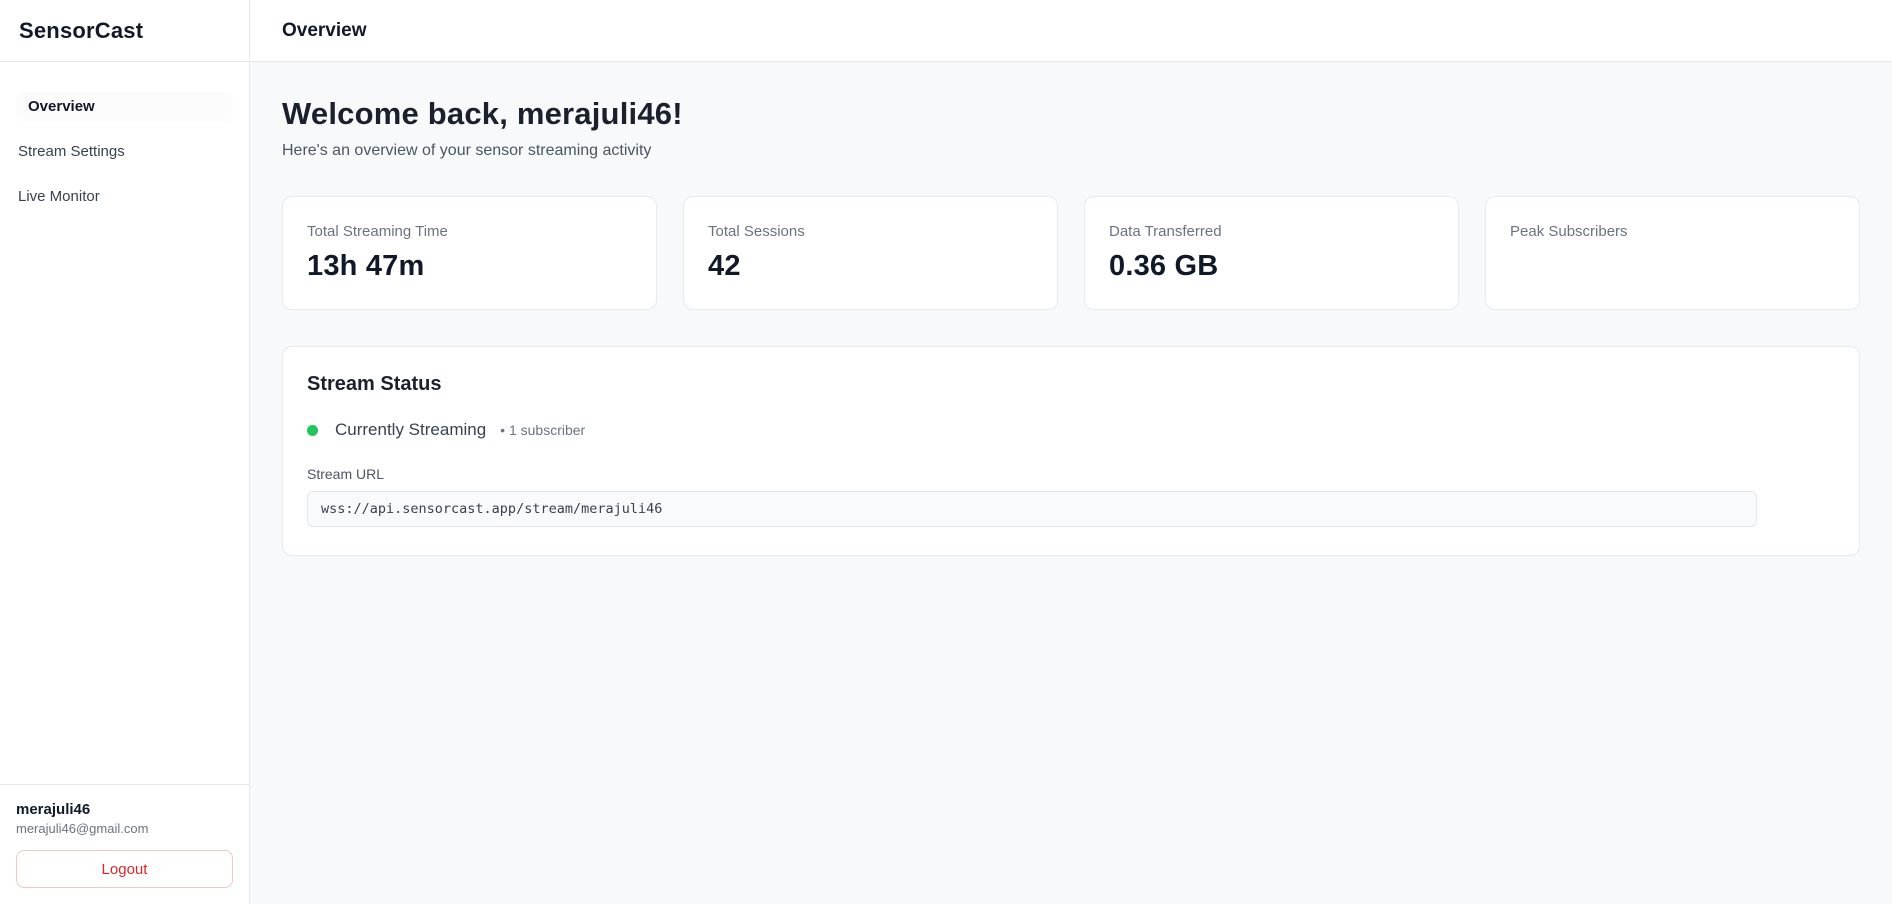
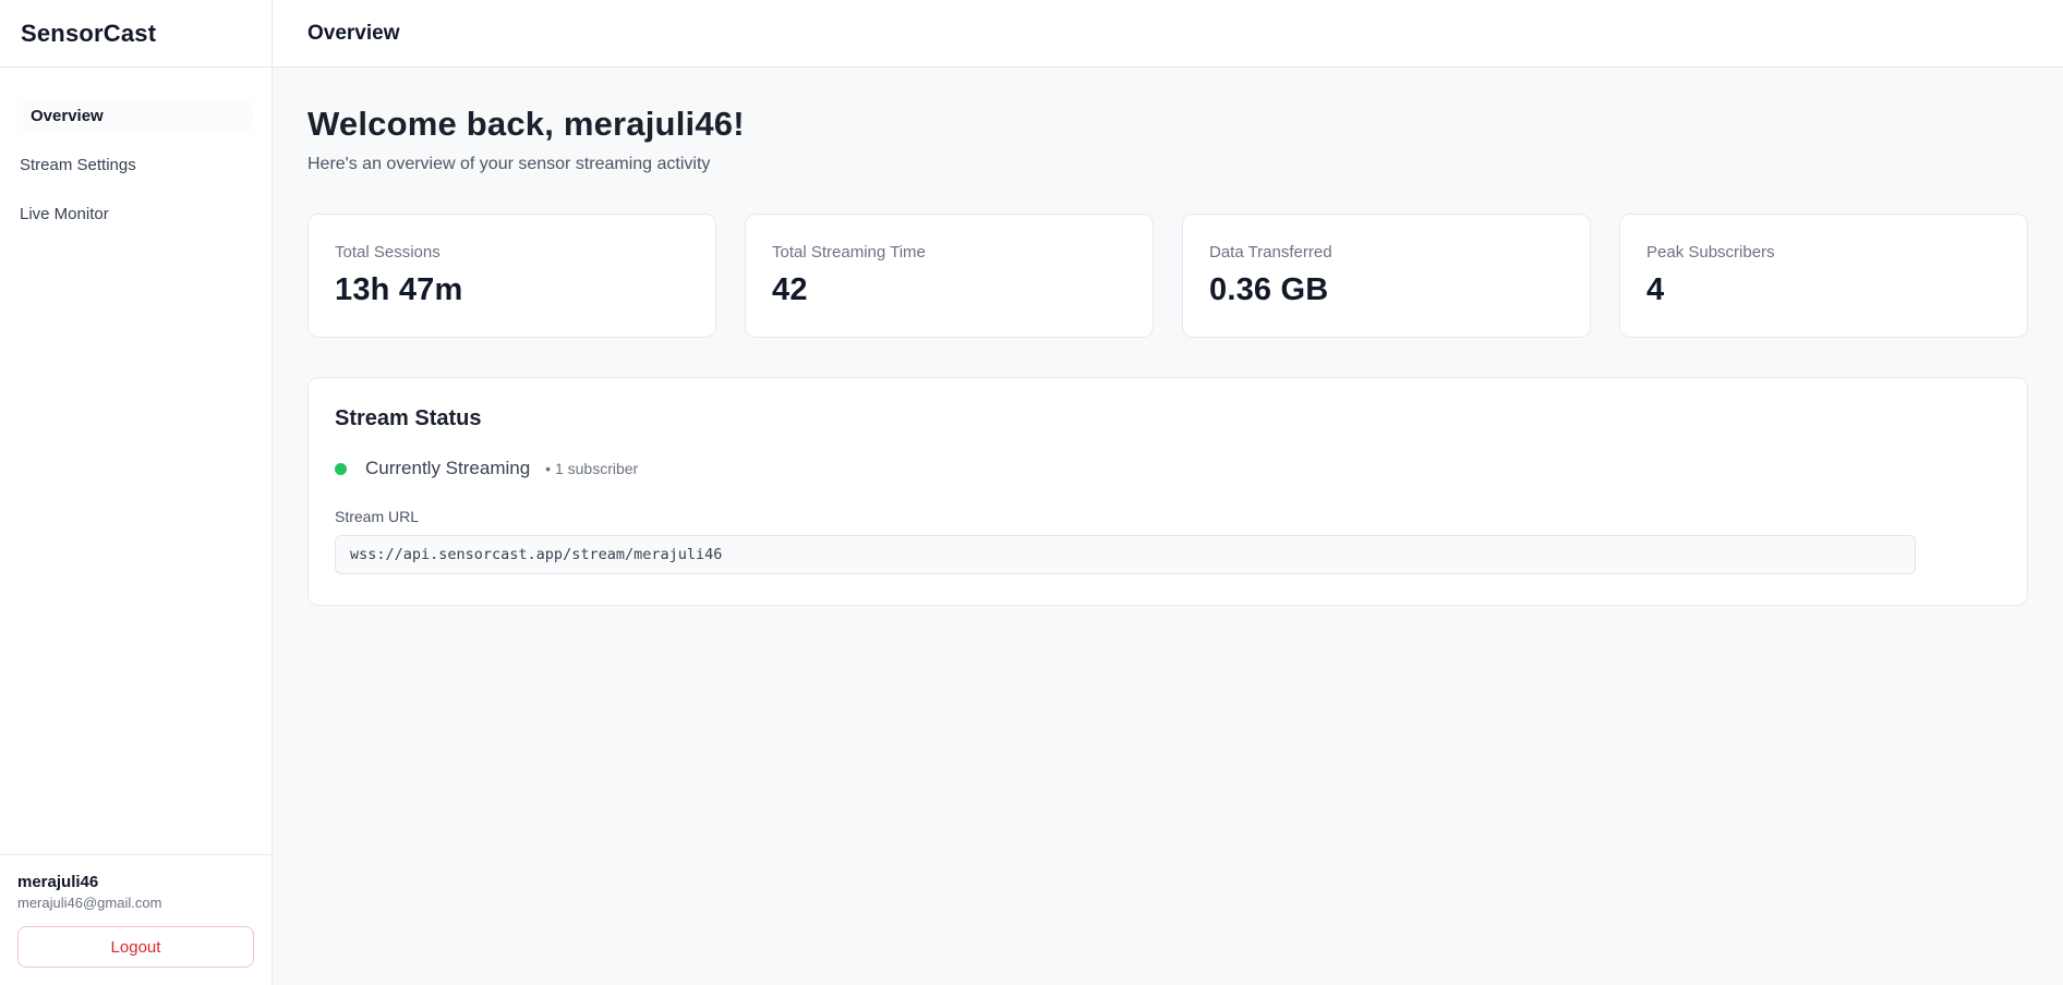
  SensorCast
  Overview
  Stream Settings
  Live Monitor
  merajuli46
  merajuli46@gmail.com
  Logout
  Overview
  Welcome back, merajuli46!
  Here's an overview of your sensor streaming activity
- Total Streaming Time
+ Total Sessions
  13h 47m
- Total Sessions
+ Total Streaming Time
  42
  Data Transferred
  0.36 GB
  Peak Subscribers
+ 4
  Stream Status
  Currently Streaming
  • 1 subscriber
  Stream URL
  wss://api.sensorcast.app/stream/merajuli46
